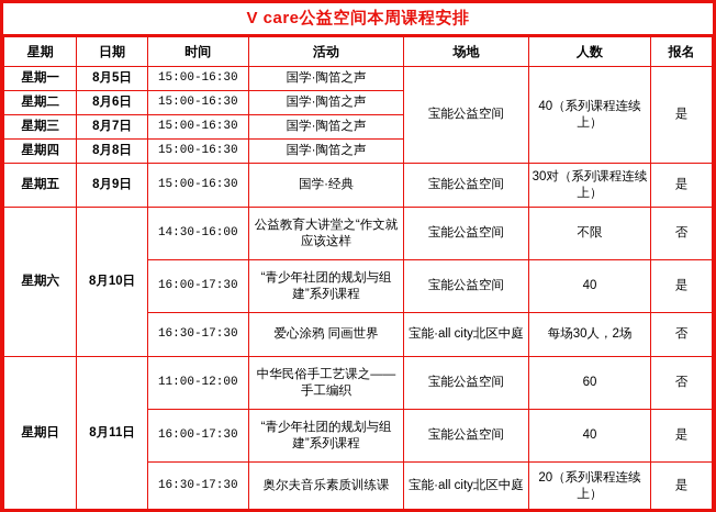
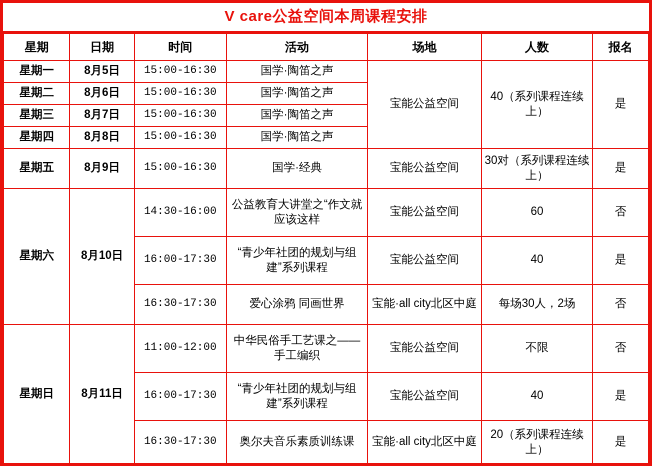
  V care公益空间本周课程安排
  星期	日期	时间	活动	场地	人数	报名
  星期一	8月5日	15:00-16:30	国学·陶笛之声	宝能公益空间	40（系列课程连续上）	是
  星期二	8月6日	15:00-16:30	国学·陶笛之声
  星期三	8月7日	15:00-16:30	国学·陶笛之声
  星期四	8月8日	15:00-16:30	国学·陶笛之声
  星期五	8月9日	15:00-16:30	国学·经典	宝能公益空间	30对（系列课程连续上）	是
- 星期六	8月10日	14:30-16:00	公益教育大讲堂之“作文就应该这样	宝能公益空间	不限	否
+ 星期六	8月10日	14:30-16:00	公益教育大讲堂之“作文就应该这样	宝能公益空间	60	否
  16:00-17:30	“青少年社团的规划与组建”系列课程	宝能公益空间	40	是
  16:30-17:30	爱心涂鸦 同画世界	宝能·all city北区中庭	每场30人，2场	否
- 星期日	8月11日	11:00-12:00	中华民俗手工艺课之——手工编织	宝能公益空间	60	否
+ 星期日	8月11日	11:00-12:00	中华民俗手工艺课之——手工编织	宝能公益空间	不限	否
  16:00-17:30	“青少年社团的规划与组建”系列课程	宝能公益空间	40	是
  16:30-17:30	奥尔夫音乐素质训练课	宝能·all city北区中庭	20（系列课程连续上）	是
